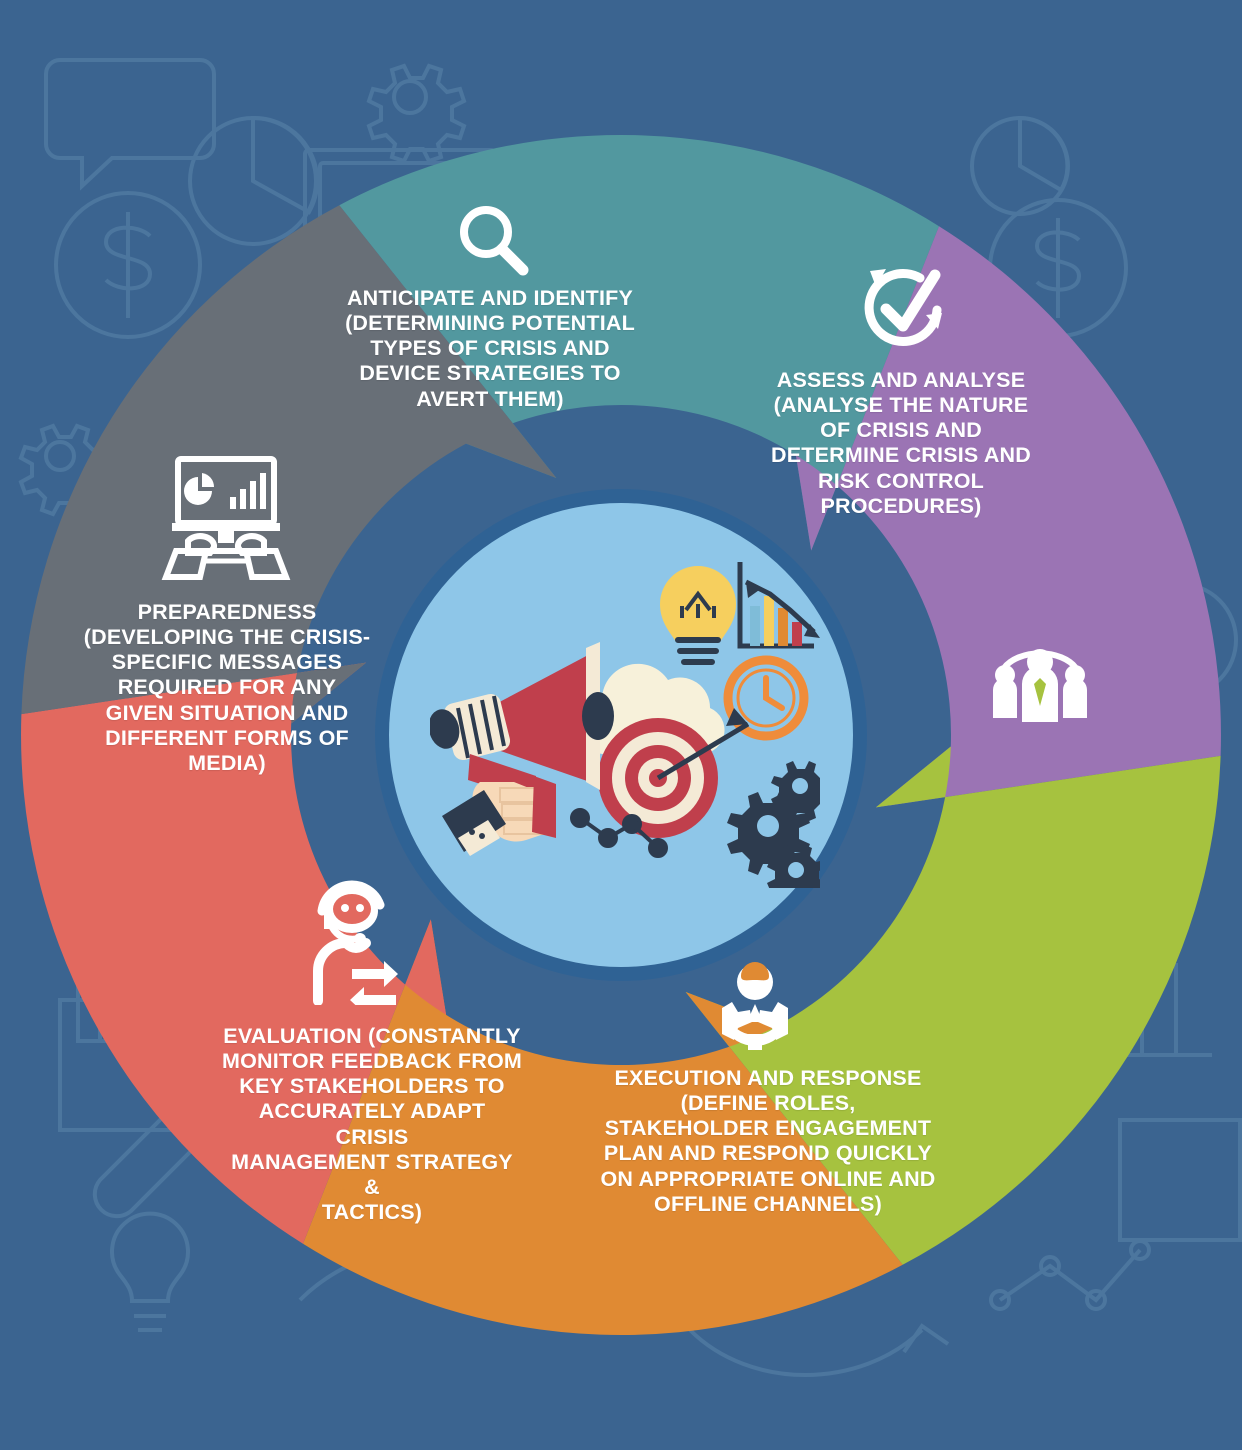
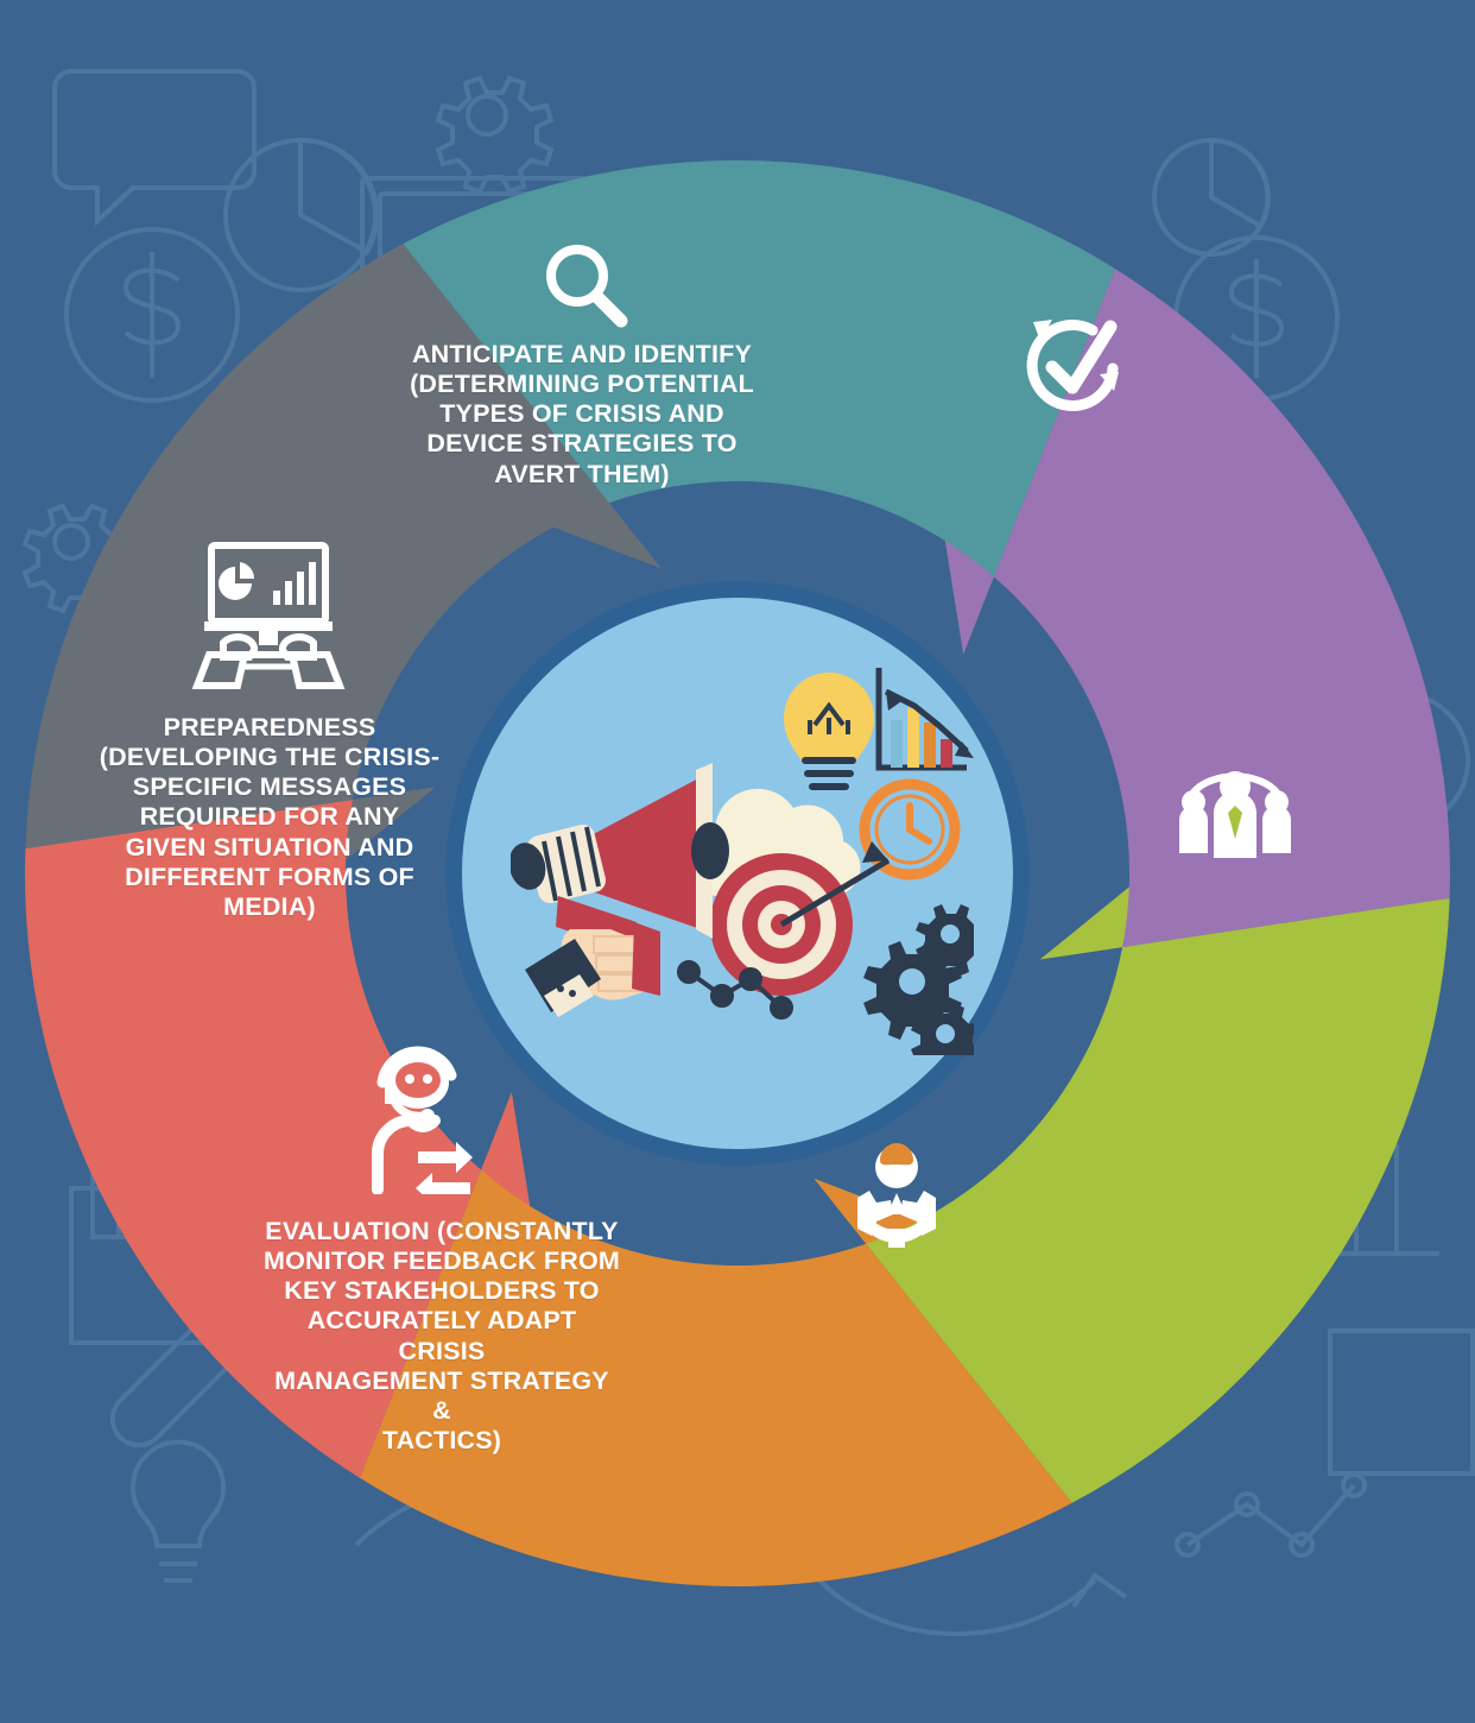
  ANTICIPATE AND IDENTIFY
  (DETERMINING POTENTIAL
  TYPES OF CRISIS AND
  DEVICE STRATEGIES TO
  AVERT THEM)
- ASSESS AND ANALYSE
- (ANALYSE THE NATURE
- OF CRISIS AND
- DETERMINE CRISIS AND
- RISK CONTROL
- PROCEDURES)
- EXECUTION AND RESPONSE
- (DEFINE ROLES,
- STAKEHOLDER ENGAGEMENT
- PLAN AND RESPOND QUICKLY
- ON APPROPRIATE ONLINE AND
- OFFLINE CHANNELS)
  EVALUATION (CONSTANTLY
  MONITOR FEEDBACK FROM
  KEY STAKEHOLDERS TO
  ACCURATELY ADAPT CRISIS
  MANAGEMENT STRATEGY &
  TACTICS)
  PREPAREDNESS
  (DEVELOPING THE CRISIS-
  SPECIFIC MESSAGES
  REQUIRED FOR ANY
  GIVEN SITUATION AND
  DIFFERENT FORMS OF
  MEDIA)
